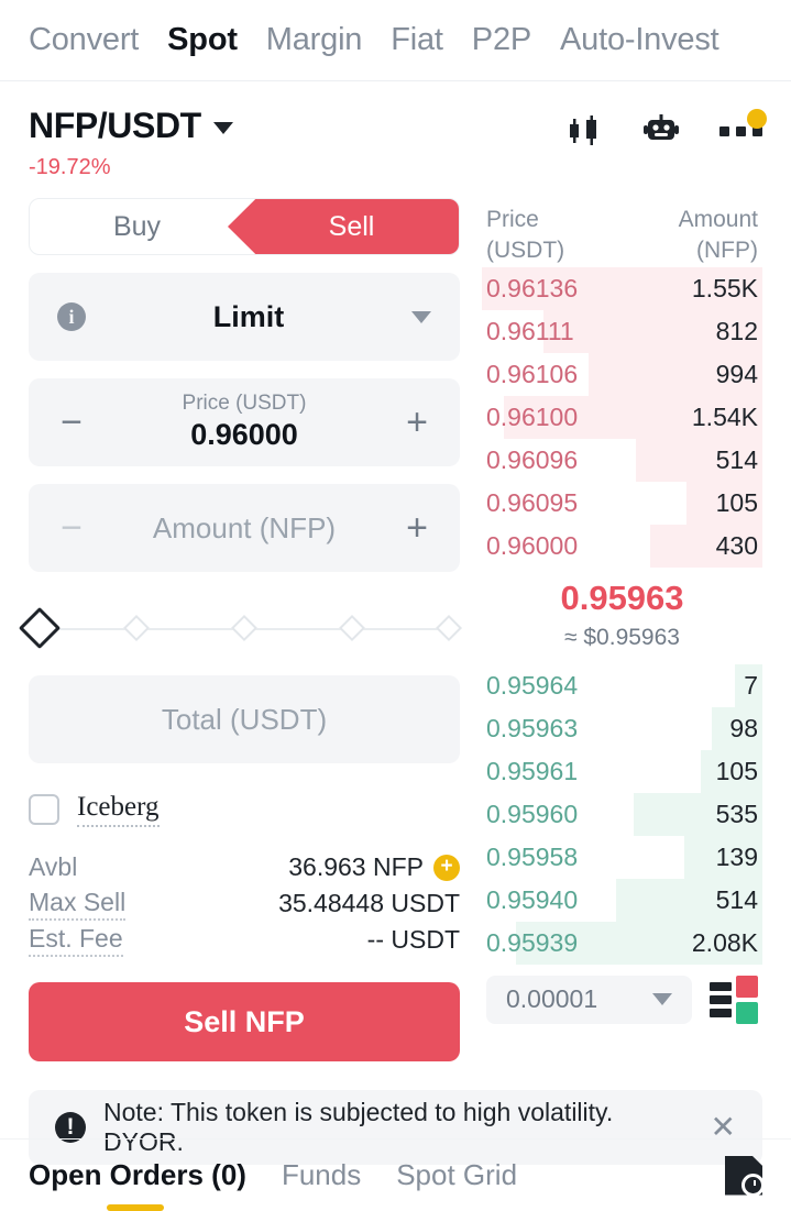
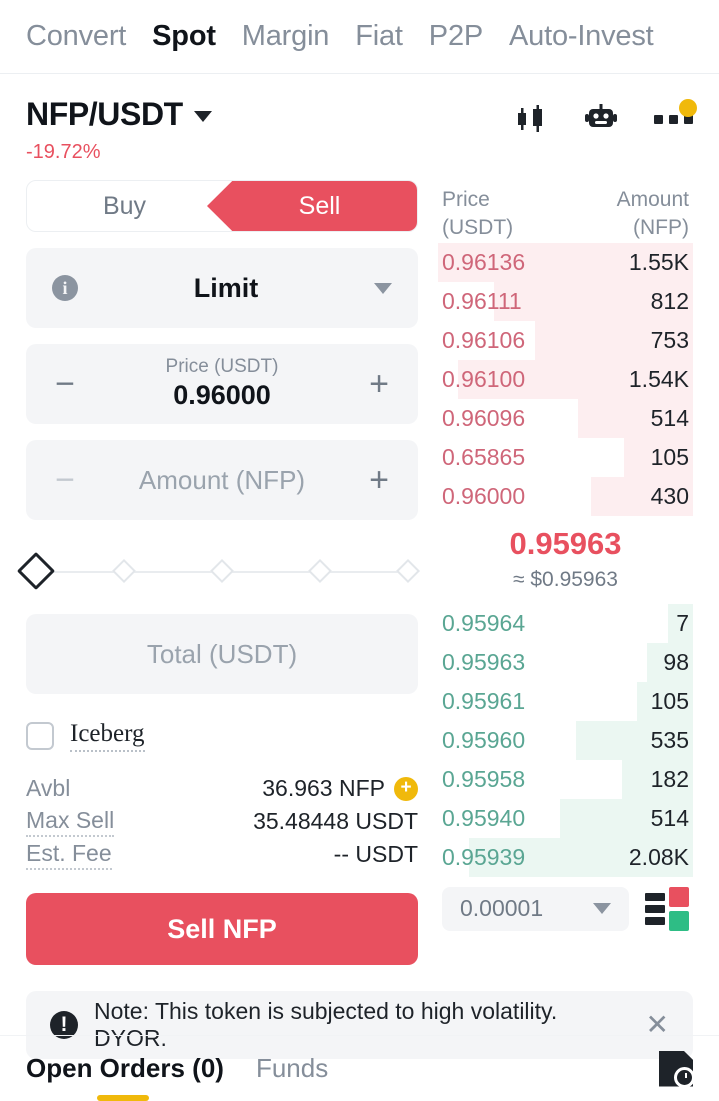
  Convert
  Spot
  Margin
  Fiat
  P2P
  Auto-Invest
  NFP/USDT
  -19.72%
  Buy
  Sell
  i
  Limit
  −
  Price (USDT)
  0.96000
  +
  −
  Amount (NFP)
  +
  Total (USDT)
  Iceberg
  Avbl
  36.963 NFP
  +
  Max Sell
  35.48448 USDT
  Est. Fee
  -- USDT
  Sell NFP
  Price
  (USDT)
  Amount
  (NFP)
  0.96136
  1.55K
  0.96111
  812
  0.96106
- 994
+ 753
  0.96100
  1.54K
  0.96096
  514
- 0.96095
+ 0.65865
  105
  0.96000
  430
  0.95963
  ≈ $0.95963
  0.95964
  7
  0.95963
  98
  0.95961
  105
  0.95960
  535
  0.95958
- 139
+ 182
  0.95940
  514
  0.95939
  2.08K
  0.00001
  !
  Note: This token is subjected to high volatility.
  ✕
  Open Orders (0)
  Funds
- Spot Grid
